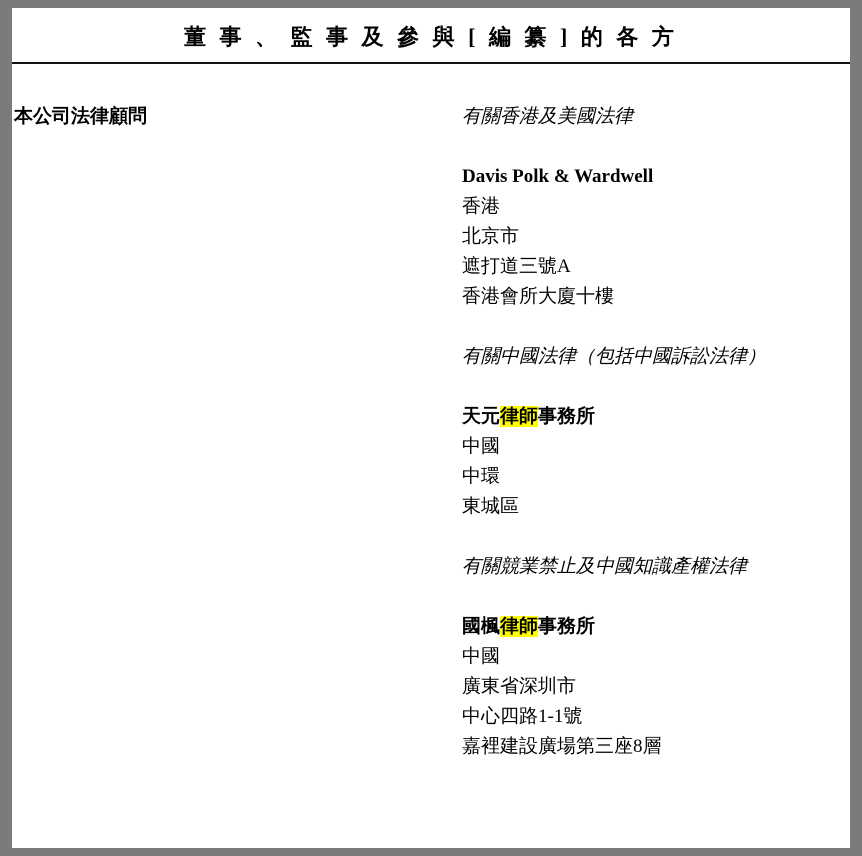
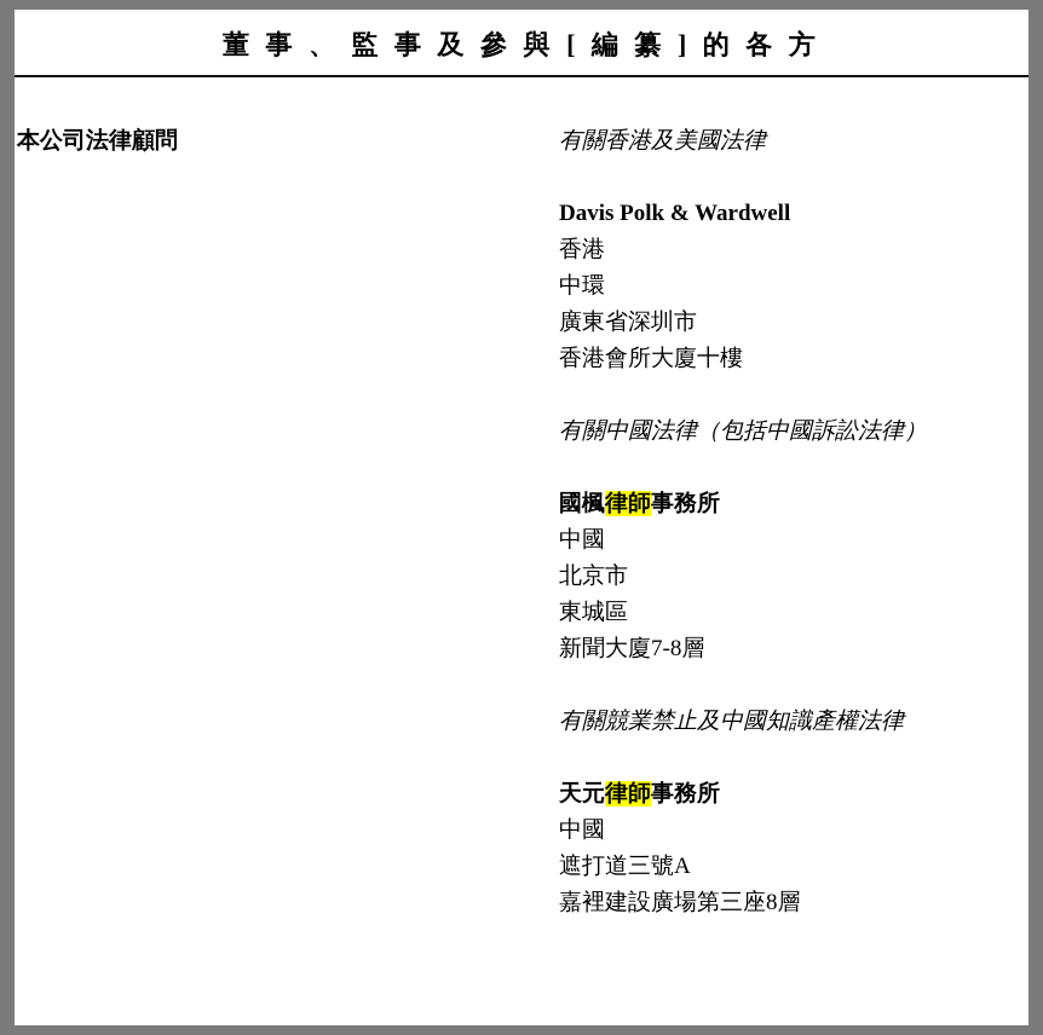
  董 事 、 監 事 及 參 與 [ 編 纂 ] 的 各 方
  本公司法律顧問
  有關香港及美國法律
  Davis Polk & Wardwell
  香港
- 北京市
+ 中環
- 遮打道三號A
+ 廣東省深圳市
  香港會所大廈十樓
  有關中國法律（包括中國訴訟法律）
- 天元律師事務所
+ 國楓律師事務所
  中國
- 中環
+ 北京市
  東城區
+ 新聞大廈7-8層
  有關競業禁止及中國知識產權法律
- 國楓律師事務所
+ 天元律師事務所
  中國
- 廣東省深圳市
+ 遮打道三號A
- 中心四路1-1號
  嘉裡建設廣場第三座8層
